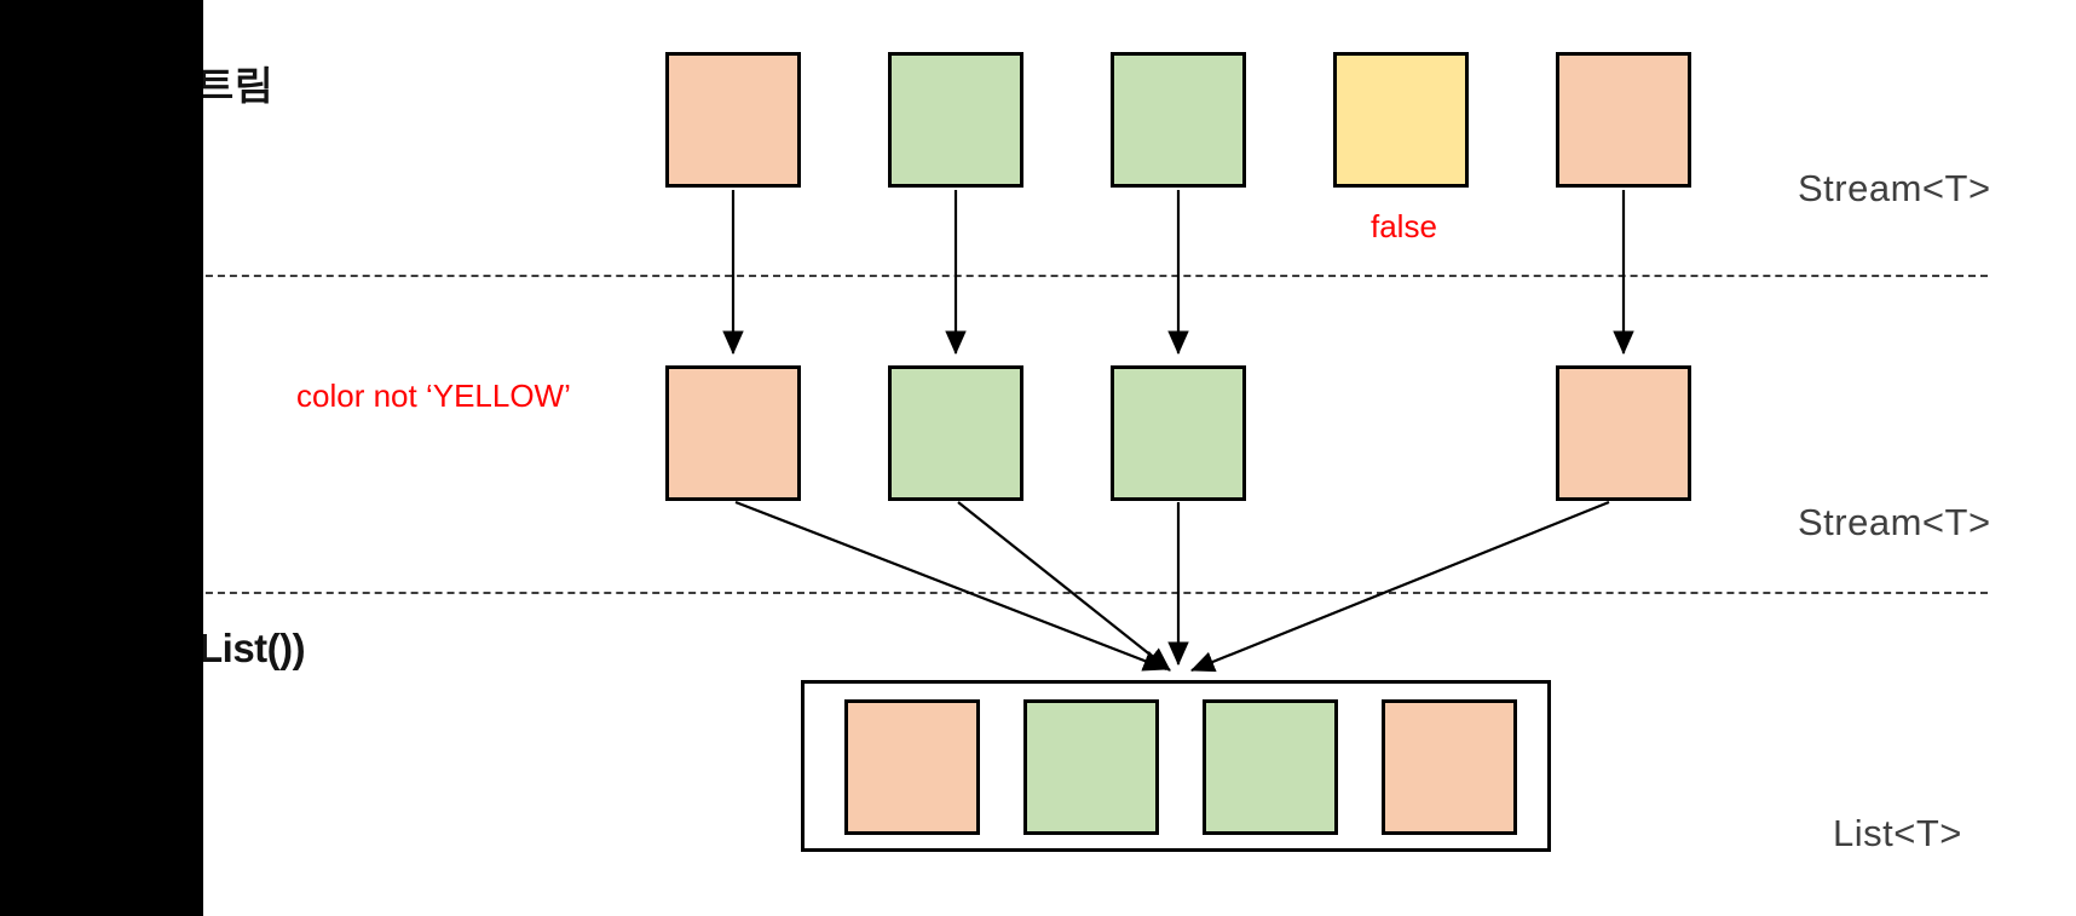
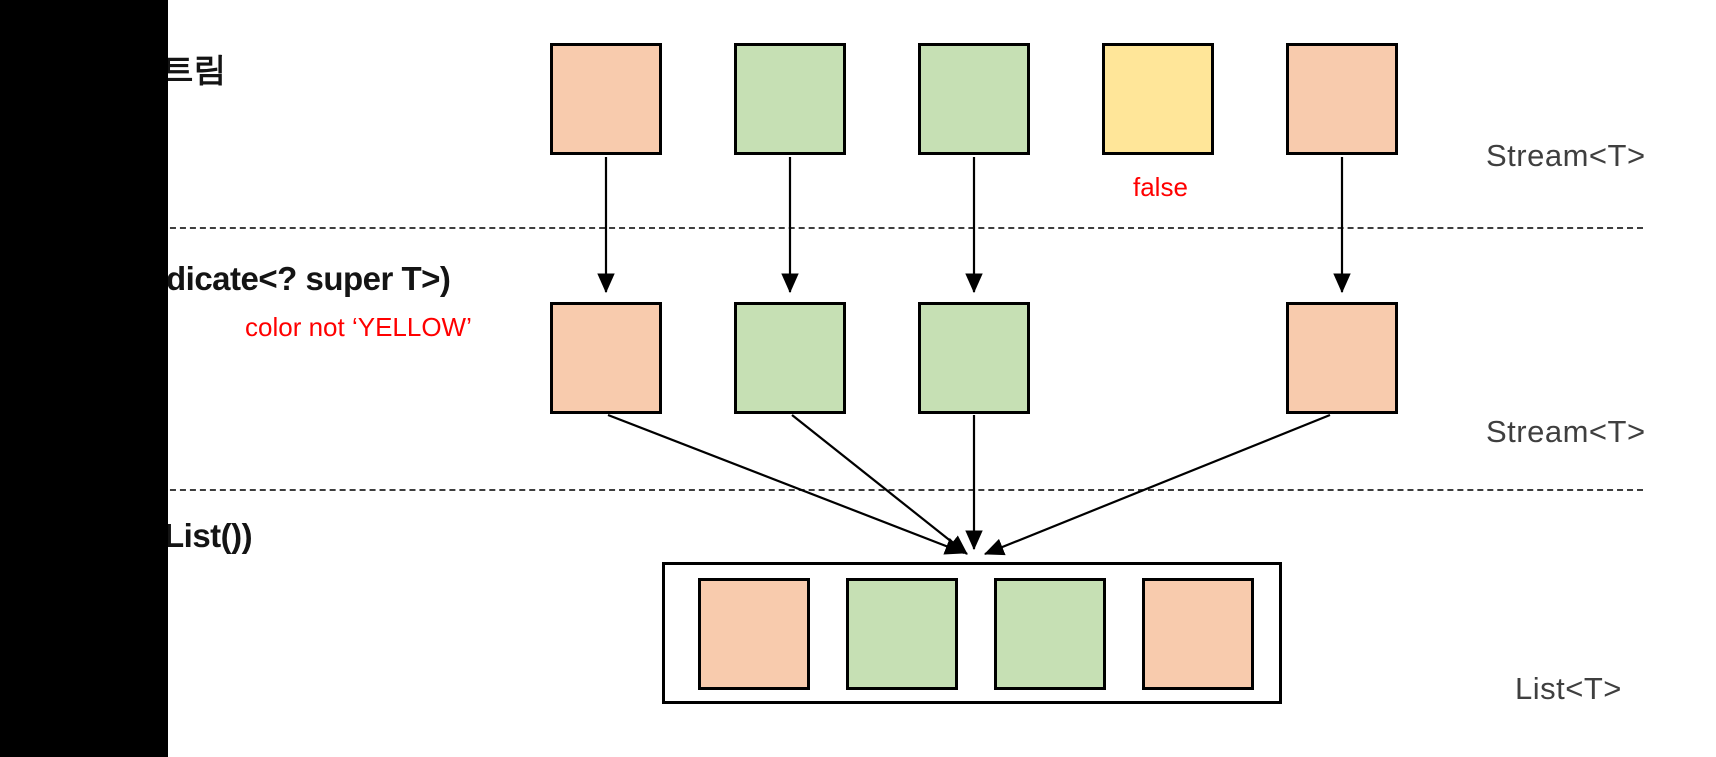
  트림
+ dicate<? super T>)
  color not ‘YELLOW’
  false
  List())
  Stream<T>
  Stream<T>
  List<T>
